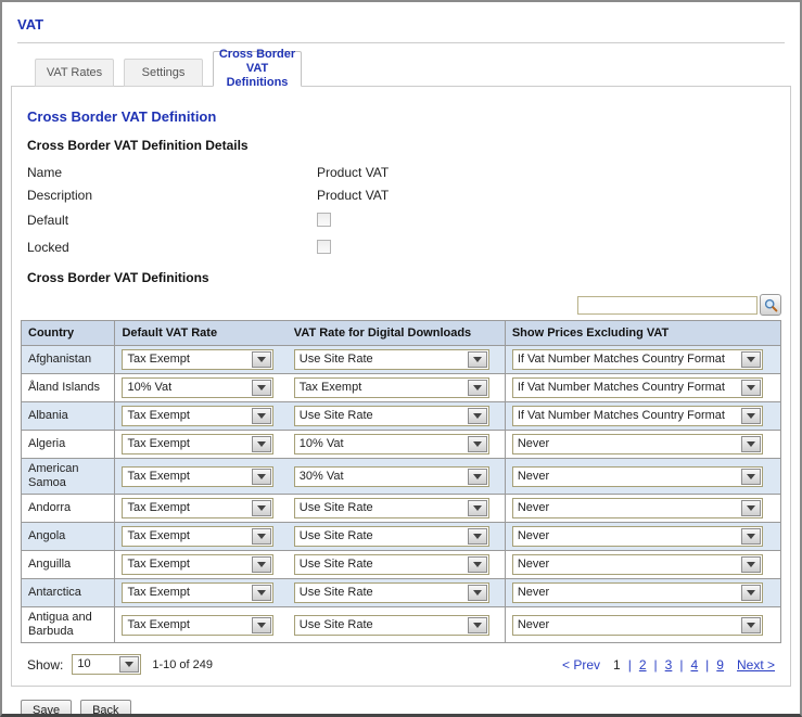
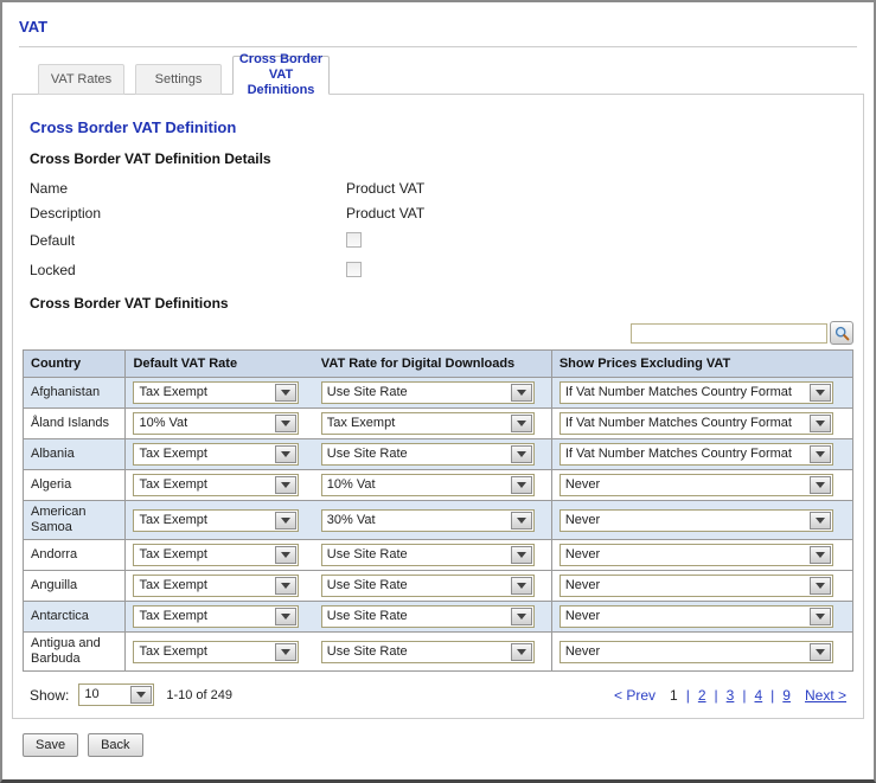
  VAT
  VAT Rates
  Settings
  Cross Border VAT Definitions
  Cross Border VAT Definition
  Cross Border VAT Definition Details
  Name
  Product VAT
  Description
  Product VAT
  Default
  Locked
  Cross Border VAT Definitions
  Country	Default VAT Rate	VAT Rate for Digital Downloads	Show Prices Excluding VAT
  Afghanistan	Tax Exempt	Use Site Rate	If Vat Number Matches Country Format
  Åland Islands	10% Vat	Tax Exempt	If Vat Number Matches Country Format
  Albania	Tax Exempt	Use Site Rate	If Vat Number Matches Country Format
  Algeria	Tax Exempt	10% Vat	Never
  American Samoa	Tax Exempt	30% Vat	Never
  Andorra	Tax Exempt	Use Site Rate	Never
- Angola	Tax Exempt	Use Site Rate	Never
  Anguilla	Tax Exempt	Use Site Rate	Never
  Antarctica	Tax Exempt	Use Site Rate	Never
  Antigua and Barbuda	Tax Exempt	Use Site Rate	Never
  Show:
  10
  1-10 of 249
  < Prev
  1
  |
  2
  |
  3
  |
  4
  |
  9
  Next >
  Save
  Back
